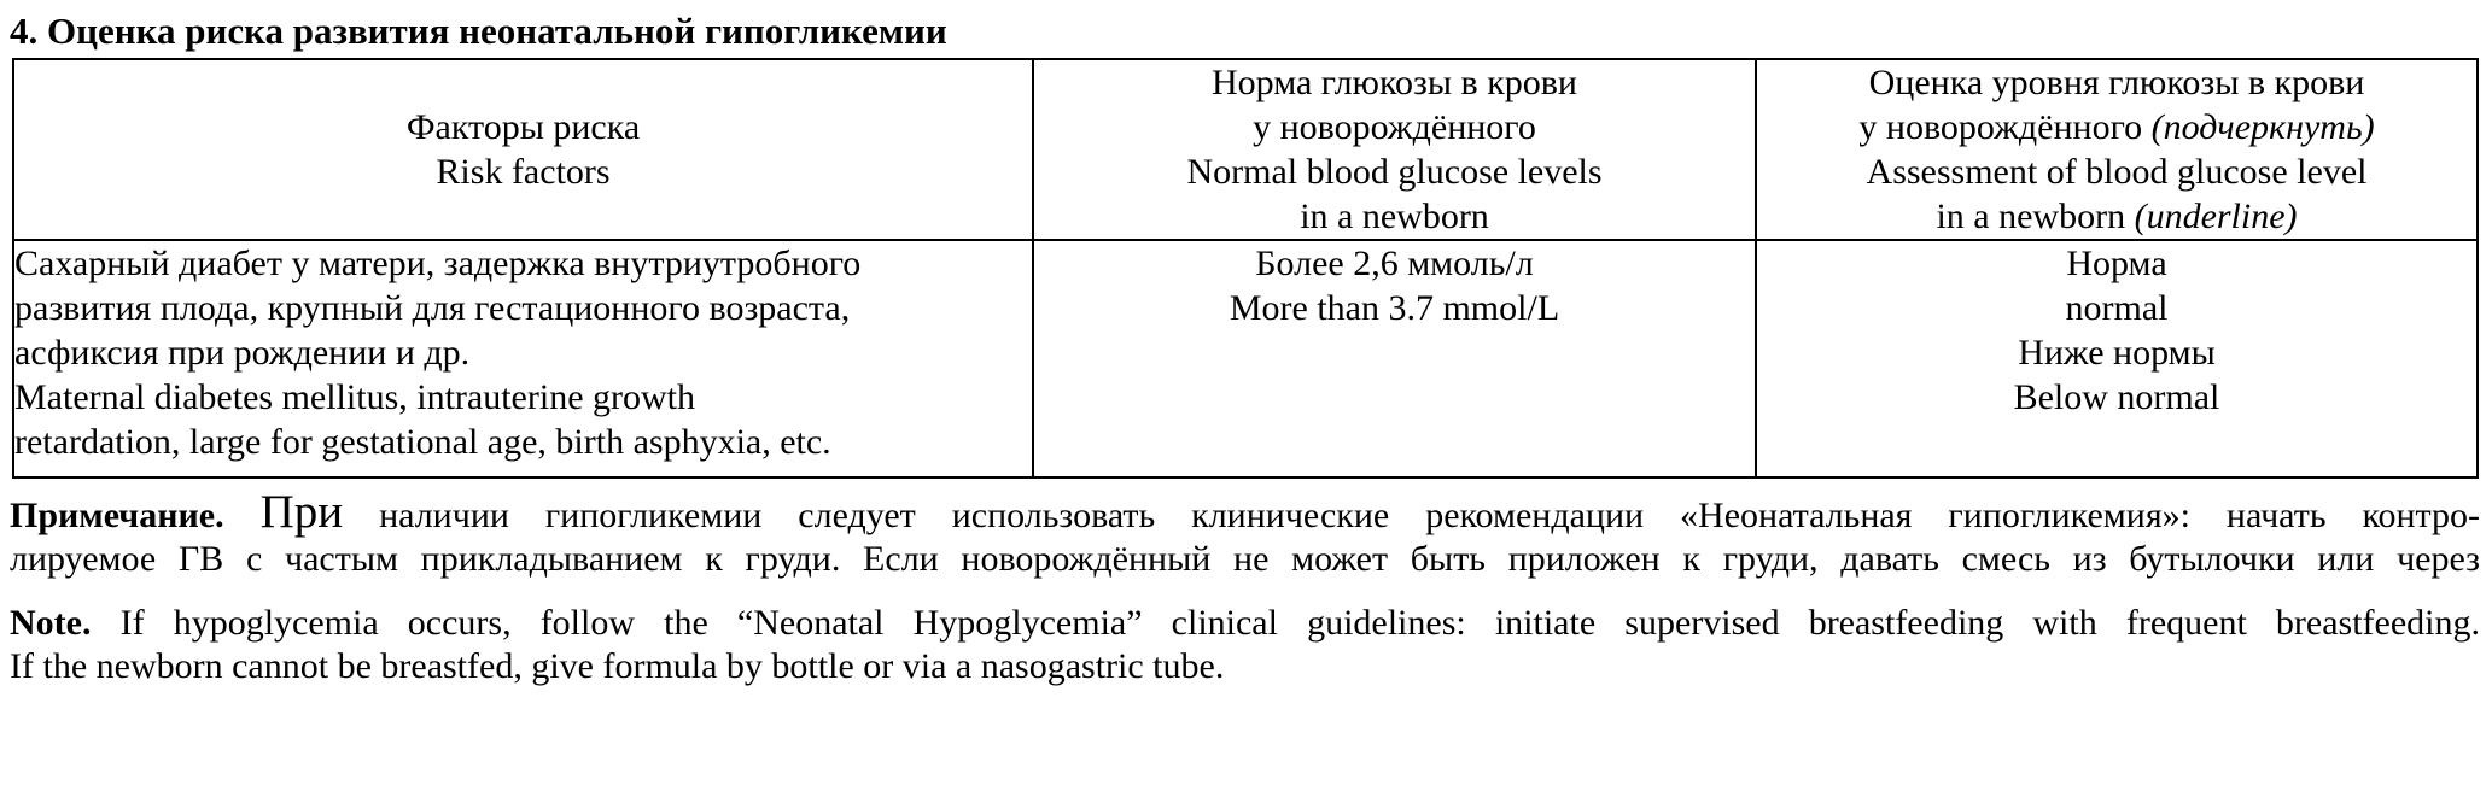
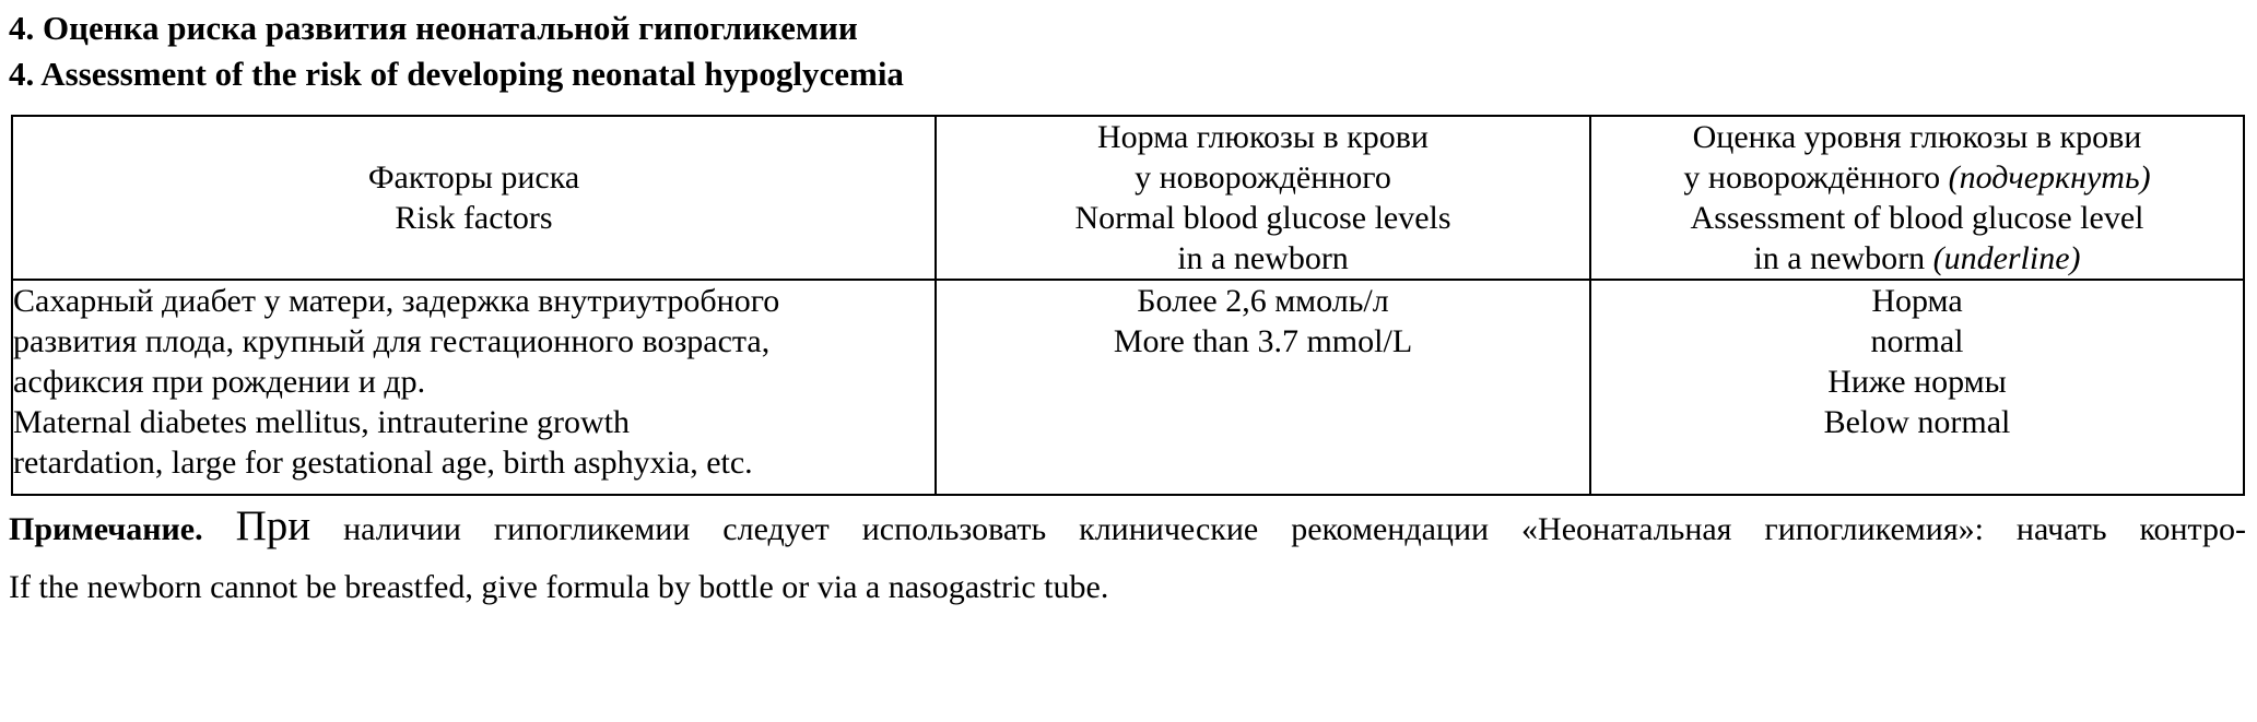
  4. Оценка риска развития неонатальной гипогликемии
+ 4. Assessment of the risk of developing neonatal hypoglycemia
  Факторы риска Risk factors	Норма глюкозы в крови у новорождённого Normal blood glucose levels in a newborn	Оценка уровня глюкозы в крови у новорождённого (подчеркнуть) Assessment of blood glucose level in a newborn (underline)
  Сахарный диабет у матери, задержка внутриутробного развития плода, крупный для гестационного возраста, асфиксия при рождении и др. Maternal diabetes mellitus, intrauterine growth retardation, large for gestational age, birth asphyxia, etc.	Более 2,6 ммоль/л More than 3.7 mmol/L	Норма normal Ниже нормы Below normal
  Примечание. При наличии гипогликемии следует использовать клинические рекомендации «Неонатальная гипогликемия»: начать контро-
- лируемое ГВ с частым прикладыванием к груди. Если новорождённый не может быть приложен к груди, давать смесь из бутылочки или через
- Note. If hypoglycemia occurs, follow the “Neonatal Hypoglycemia” clinical guidelines: initiate supervised breastfeeding with frequent breastfeeding.
  If the newborn cannot be breastfed, give formula by bottle or via a nasogastric tube.
